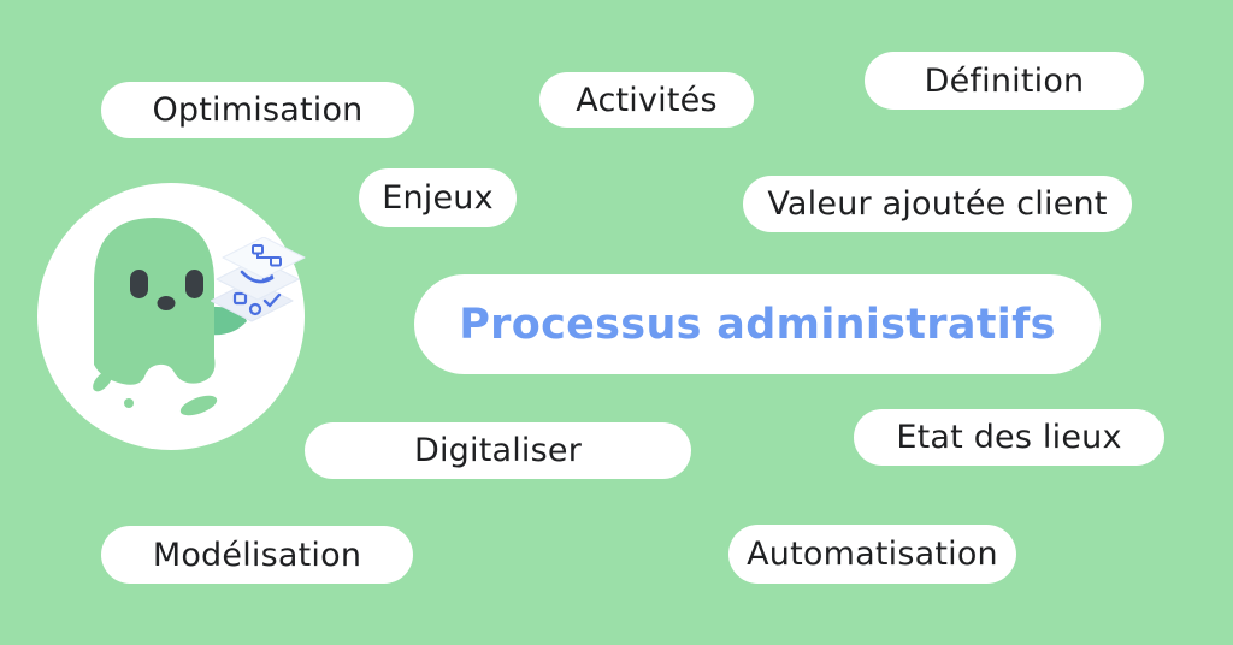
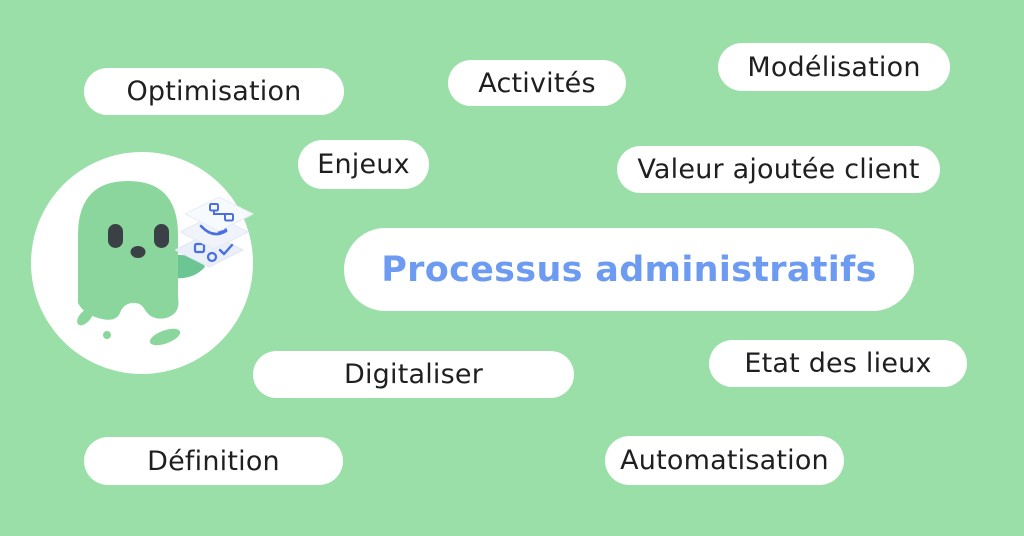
  Optimisation
  Activités
- Définition
+ Modélisation
  Enjeux
  Valeur ajoutée client
  Processus administratifs
  Digitaliser
  Etat des lieux
- Modélisation
+ Définition
  Automatisation
